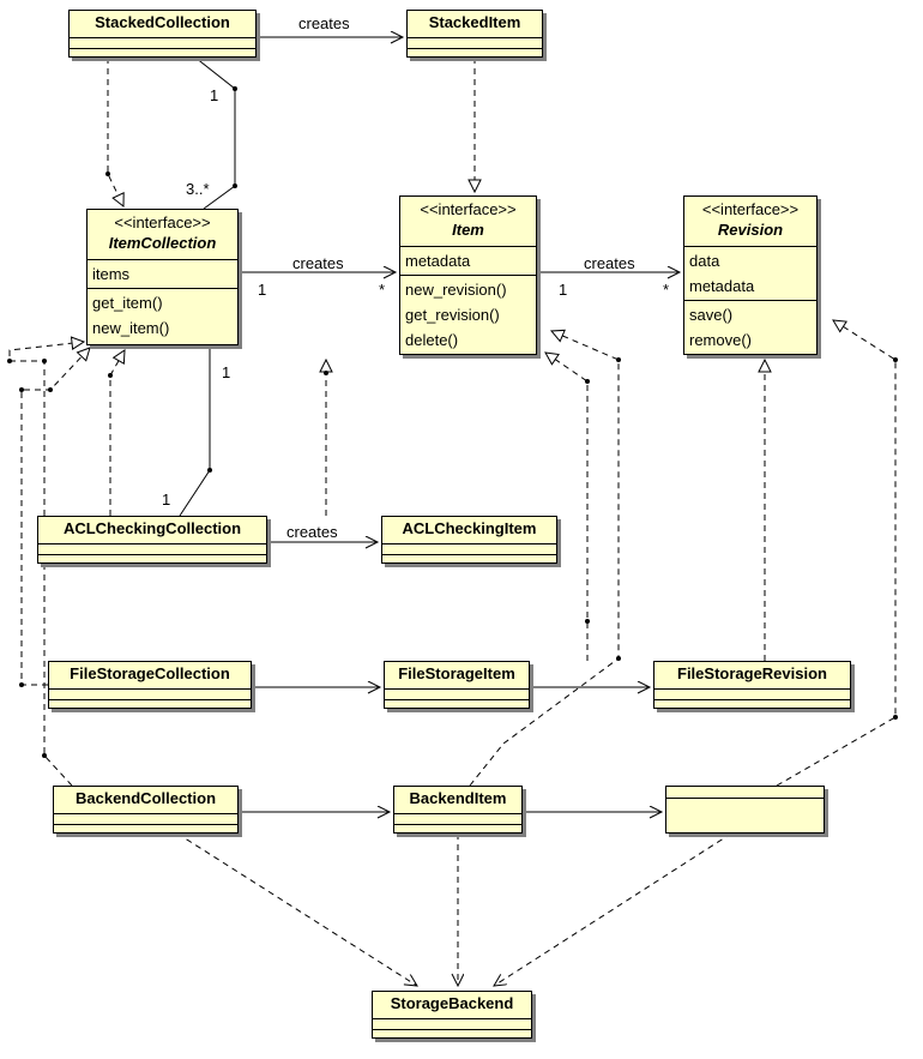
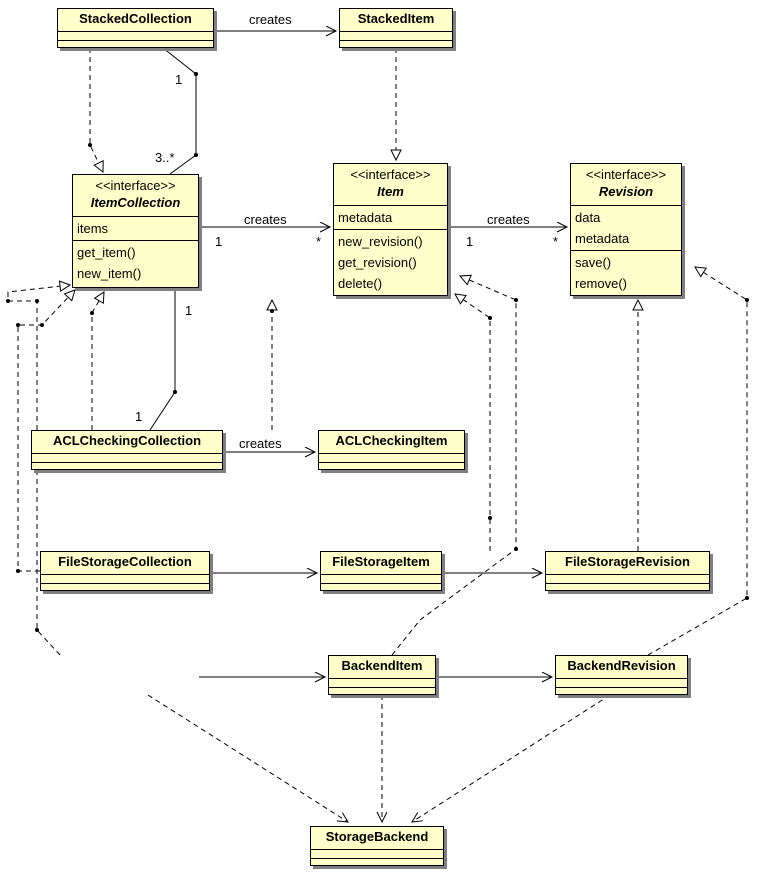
  StackedCollection
  StackedItem
  <<interface>>
  ItemCollection
  items
  get_item()
  new_item()
  <<interface>>
  Item
  metadata
  new_revision()
  get_revision()
  delete()
  <<interface>>
  Revision
  data
  metadata
  save()
  remove()
  ACLCheckingCollection
  ACLCheckingItem
  FileStorageCollection
  FileStorageItem
  FileStorageRevision
- BackendCollection
  BackendItem
+ BackendRevision
  StorageBackend
  creates
  creates
  creates
  creates
  1
  3..*
  1
  *
  1
  *
  1
  1
